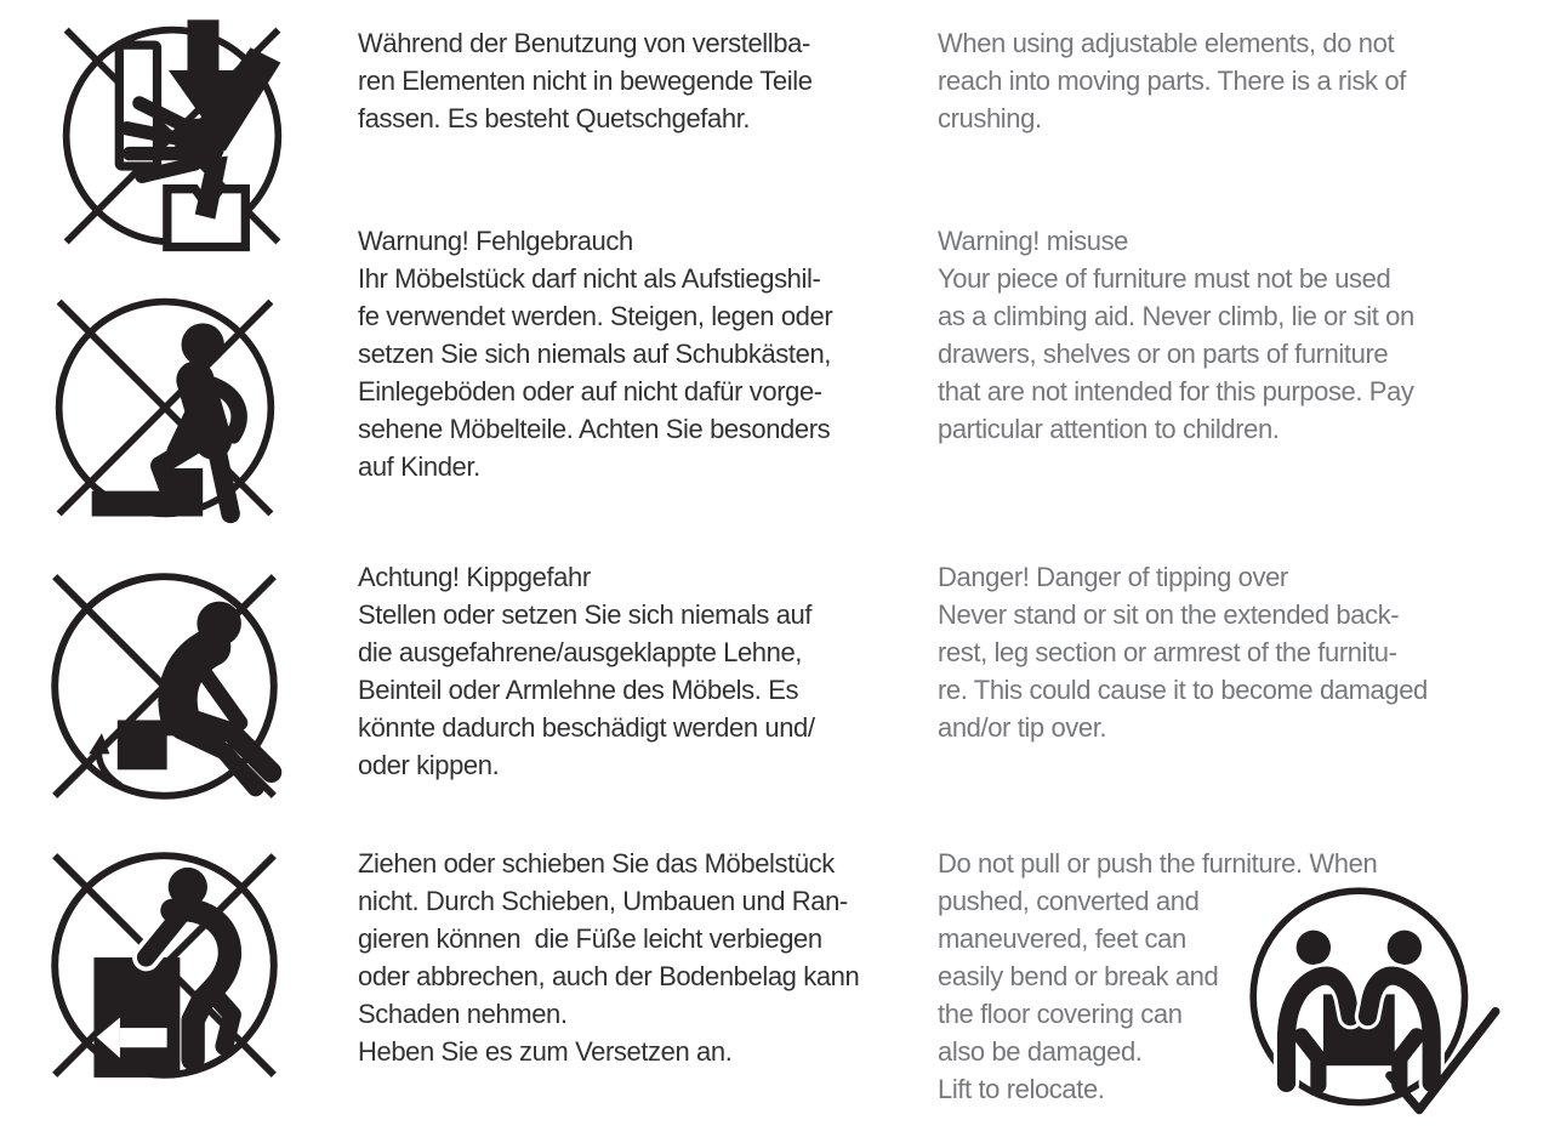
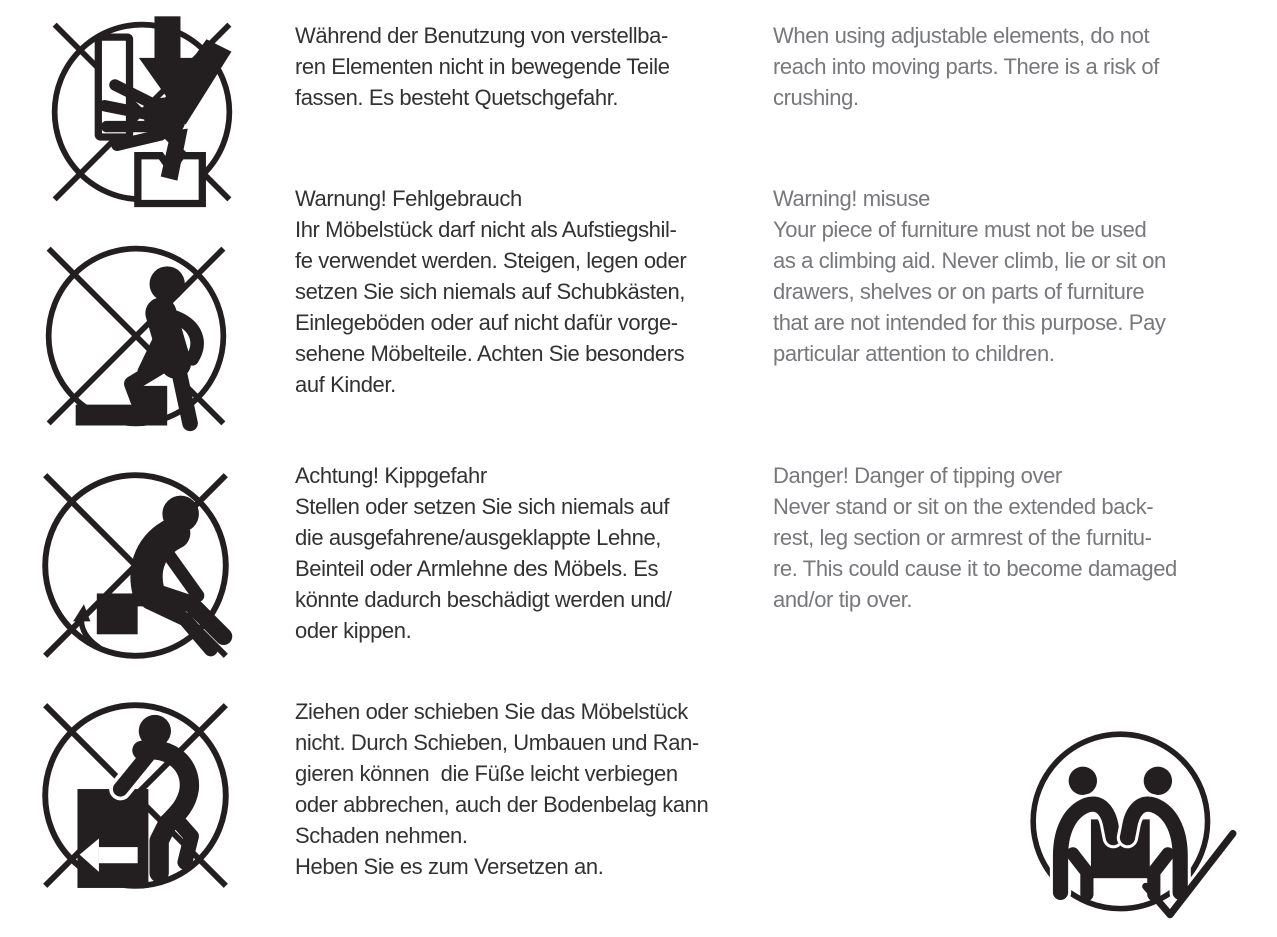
  Während der Benutzung von verstellba-
  ren Elementen nicht in bewegende Teile
  fassen. Es besteht Quetschgefahr.
  When using adjustable elements, do not
  reach into moving parts. There is a risk of
  crushing.
  Warnung! Fehlgebrauch
  Ihr Möbelstück darf nicht als Aufstiegshil-
  fe verwendet werden. Steigen, legen oder
  setzen Sie sich niemals auf Schubkästen,
  Einlegeböden oder auf nicht dafür vorge-
  sehene Möbelteile. Achten Sie besonders
  auf Kinder.
  Warning! misuse
  Your piece of furniture must not be used
  as a climbing aid. Never climb, lie or sit on
  drawers, shelves or on parts of furniture
  that are not intended for this purpose. Pay
  particular attention to children.
  Achtung! Kippgefahr
  Stellen oder setzen Sie sich niemals auf
  die ausgefahrene/ausgeklappte Lehne,
  Beinteil oder Armlehne des Möbels. Es
  könnte dadurch beschädigt werden und/
  oder kippen.
  Danger! Danger of tipping over
  Never stand or sit on the extended back-
  rest, leg section or armrest of the furnitu-
  re. This could cause it to become damaged
  and/or tip over.
  Ziehen oder schieben Sie das Möbelstück
  nicht. Durch Schieben, Umbauen und Ran-
  gieren können die Füße leicht verbiegen
  oder abbrechen, auch der Bodenbelag kann
  Schaden nehmen.
  Heben Sie es zum Versetzen an.
- Do not pull or push the furniture. When
- pushed, converted and
- maneuvered, feet can
- easily bend or break and
- the floor covering can
- also be damaged.
- Lift to relocate.
